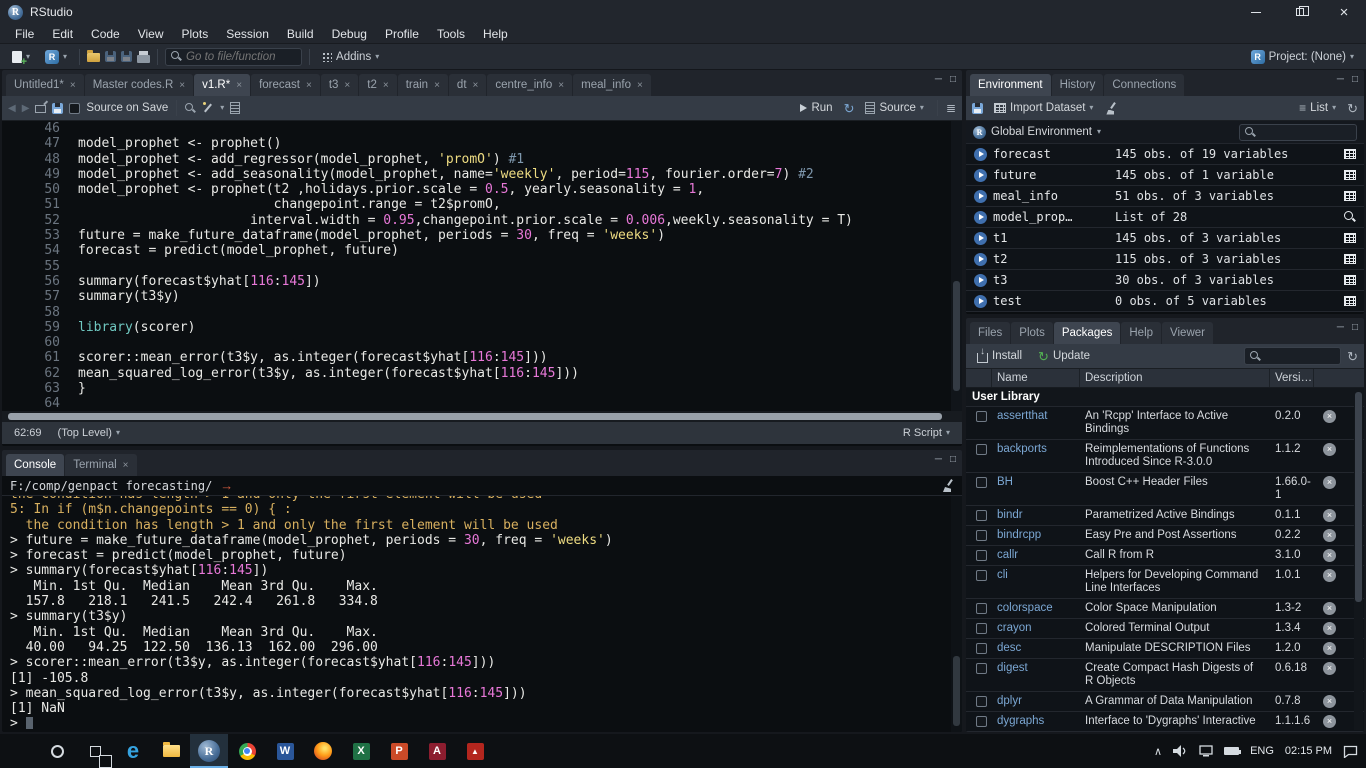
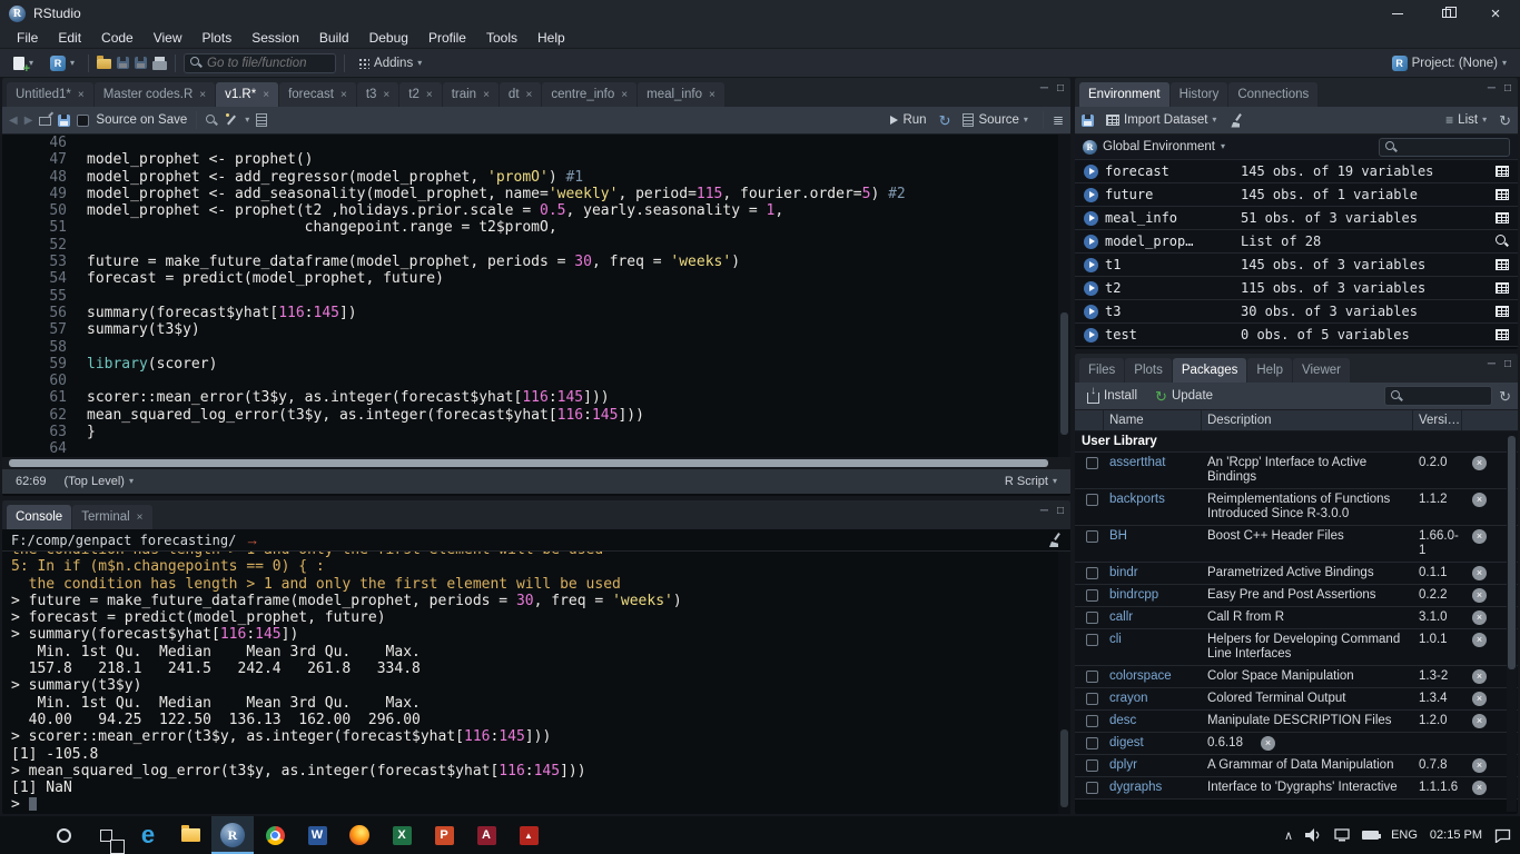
  RStudio
  ×
  File
  Edit
  Code
  View
  Plots
  Session
  Build
  Debug
  Profile
  Tools
  Help
  ▾
  ▾
  Go to file/function
  Addins
  ▾
  Project: (None)
  ▾
  Untitled1*
  ×
  Master codes.R
  ×
  v1.R*
  ×
  forecast
  ×
  t3
  ×
  t2
  ×
  train
  ×
  dt
  ×
  centre_info
  ×
  meal_info
  ×
  ─
  □
  ◀
  ▶
  Source on Save
  ▾
  Run
  ↻
  Source
  ▾
  ≣
  46
  47
  model_prophet <- prophet()
  48
  model_prophet <- add_regressor(model_prophet, 'promO') #1
  49
- model_prophet <- add_seasonality(model_prophet, name='weekly', period=115, fourier.order=7) #2
+ model_prophet <- add_seasonality(model_prophet, name='weekly', period=115, fourier.order=5) #2
  50
  model_prophet <- prophet(t2 ,holidays.prior.scale = 0.5, yearly.seasonality = 1,
  51
  changepoint.range = t2$promO,
  52
- interval.width = 0.95,changepoint.prior.scale = 0.006,weekly.seasonality = T)
  53
  future = make_future_dataframe(model_prophet, periods = 30, freq = 'weeks')
  54
  forecast = predict(model_prophet, future)
  55
  56
  summary(forecast$yhat[116:145])
  57
  summary(t3$y)
  58
  59
  library(scorer)
  60
  61
  scorer::mean_error(t3$y, as.integer(forecast$yhat[116:145]))
  62
  mean_squared_log_error(t3$y, as.integer(forecast$yhat[116:145]))
  63
  }
  64
  62:69
  (Top Level)
  ▾
  R Script
  ▾
  Console
  Terminal
  ×
  ─
  □
  F:/comp/genpact forecasting/
  →
  5: In if (m$n.changepoints == 0) { :
  the condition has length > 1 and only the first element will be used
  > future = make_future_dataframe(model_prophet, periods = 30, freq = 'weeks')
  > forecast = predict(model_prophet, future)
  > summary(forecast$yhat[116:145])
  Min. 1st Qu. Median Mean 3rd Qu. Max.
  157.8 218.1 241.5 242.4 261.8 334.8
  > summary(t3$y)
  Min. 1st Qu. Median Mean 3rd Qu. Max.
  40.00 94.25 122.50 136.13 162.00 296.00
  > scorer::mean_error(t3$y, as.integer(forecast$yhat[116:145]))
  [1] -105.8
  > mean_squared_log_error(t3$y, as.integer(forecast$yhat[116:145]))
  [1] NaN
  >
  Environment
  History
  Connections
  ─
  □
  Import Dataset
  ▾
  ≡
  List
  ▾
  ↻
  Global Environment
  ▾
  forecast
  145 obs. of 19 variables
  future
  145 obs. of 1 variable
  meal_info
  51 obs. of 3 variables
  model_prop…
  List of 28
  t1
  145 obs. of 3 variables
  t2
  115 obs. of 3 variables
  t3
  30 obs. of 3 variables
  test
  0 obs. of 5 variables
  Files
  Plots
  Packages
  Help
  Viewer
  ─
  □
  Install
  ↻
  Update
  ↻
  Name
  Description
  Versi…
  User Library
  assertthat
  An 'Rcpp' Interface to Active Bindings
  0.2.0
  ×
  backports
  Reimplementations of Functions Introduced Since R-3.0.0
  1.1.2
  ×
  BH
  Boost C++ Header Files
  1.66.0-1
  ×
  bindr
  Parametrized Active Bindings
  0.1.1
  ×
  bindrcpp
  Easy Pre and Post Assertions
  0.2.2
  ×
  callr
  Call R from R
  3.1.0
  ×
  cli
  Helpers for Developing Command Line Interfaces
  1.0.1
  ×
  colorspace
  Color Space Manipulation
  1.3-2
  ×
  crayon
  Colored Terminal Output
  1.3.4
  ×
  desc
  Manipulate DESCRIPTION Files
  1.2.0
  ×
  digest
- Create Compact Hash Digests of R Objects
  0.6.18
  ×
  dplyr
  A Grammar of Data Manipulation
  0.7.8
  ×
  dygraphs
  Interface to 'Dygraphs' Interactive
  1.1.1.6
  ×
  e
  R
  W
  X
  P
  A
  ▲
  ∧
  ENG
  02:15 PM
